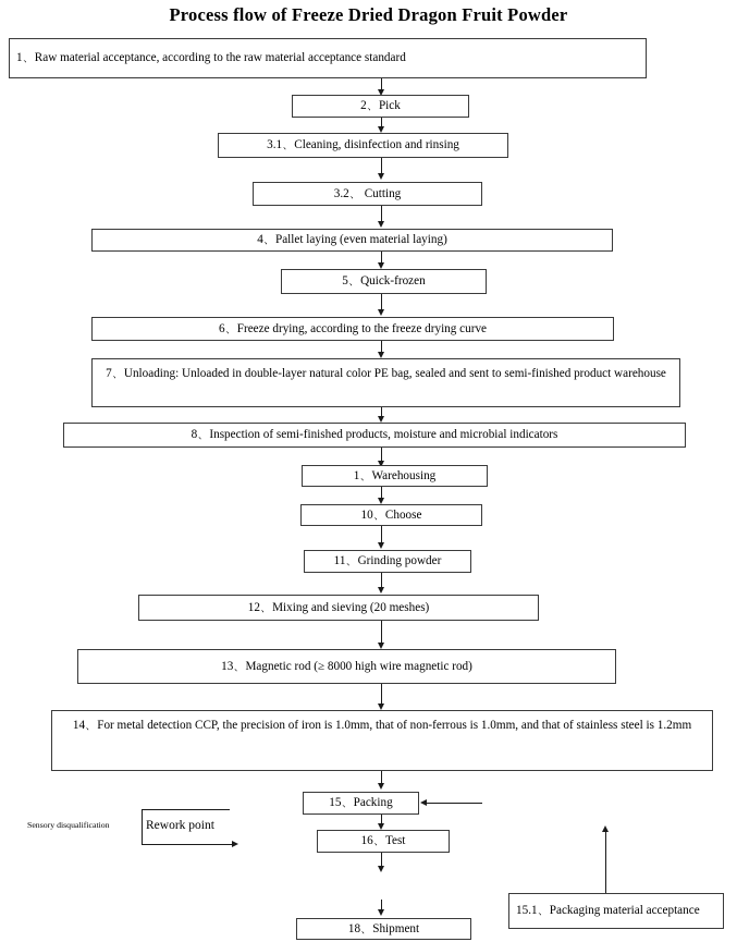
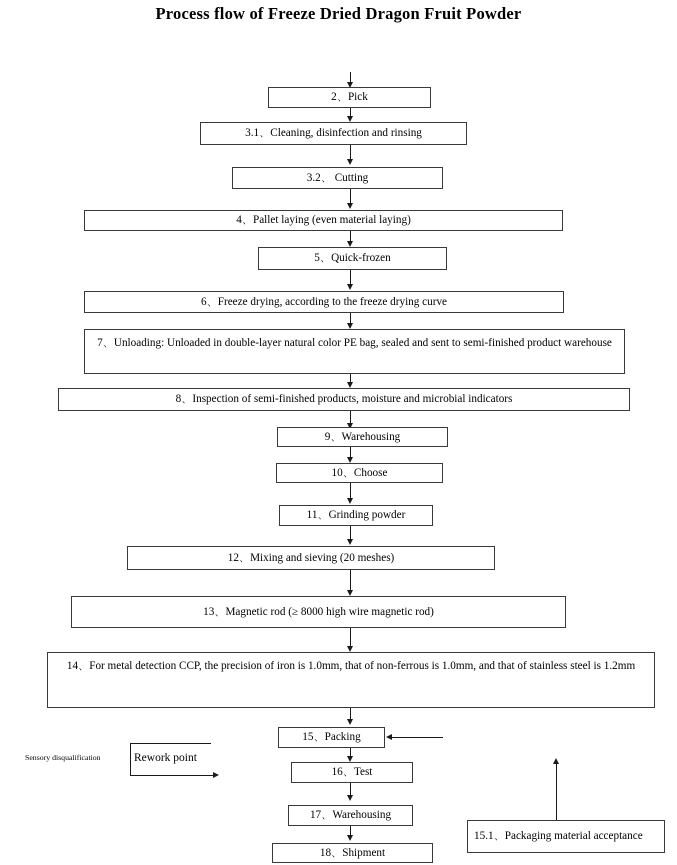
  Process flow of Freeze Dried Dragon Fruit Powder
- 1、Raw material acceptance, according to the raw material acceptance standard
  2、Pick
  3.1、Cleaning, disinfection and rinsing
  3.2、 Cutting
  4、Pallet laying (even material laying)
  5、Quick-frozen
  6、Freeze drying, according to the freeze drying curve
  7、Unloading: Unloaded in double-layer natural color PE bag, sealed and sent to semi-finished product warehouse
  8、Inspection of semi-finished products, moisture and microbial indicators
- 1、Warehousing
+ 9、Warehousing
  10、Choose
  11、Grinding powder
  12、Mixing and sieving (20 meshes)
  13、Magnetic rod (≥ 8000 high wire magnetic rod)
  14、For metal detection CCP, the precision of iron is 1.0mm, that of non-ferrous is 1.0mm, and that of stainless steel is 1.2mm
  15、Packing
  16、Test
+ 17、Warehousing
  18、Shipment
  15.1、Packaging material acceptance
  Sensory disqualification
  Rework point
